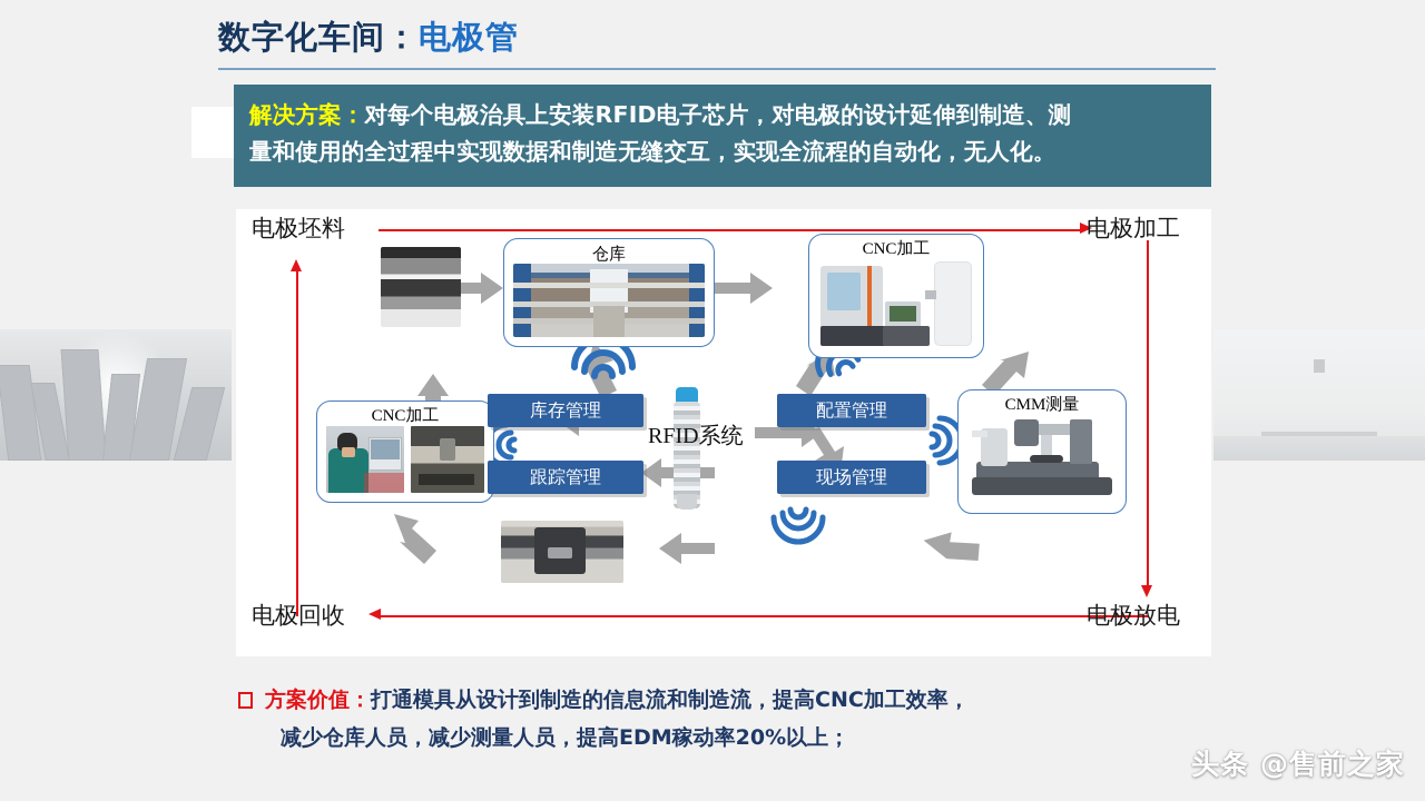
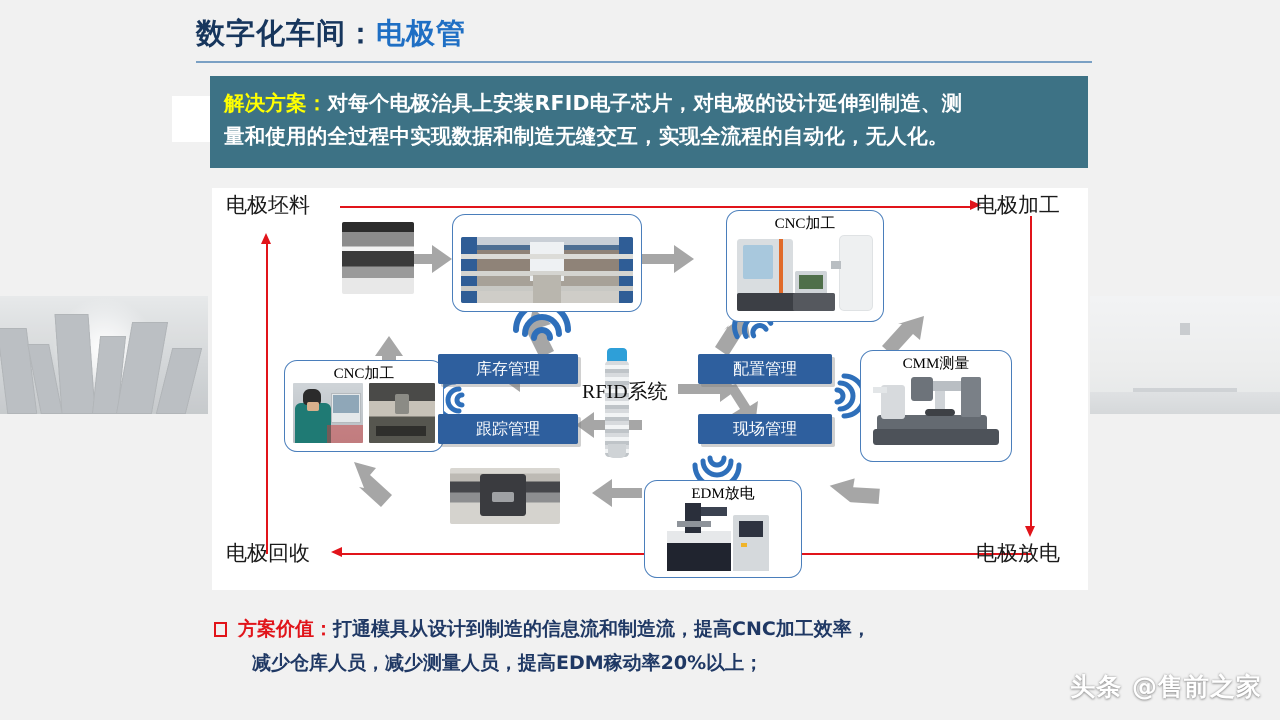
  数字化车间：电极管
  解决方案：对每个电极治具上安装RFID电子芯片，对电极的设计延伸到制造、测
  量和使用的全过程中实现数据和制造无缝交互，实现全流程的自动化，无人化。
  电极坯料
  电极加工
  电极回收
  电极放电
- 仓库
  CNC加工
  CMM测量
+ EDM放电
  CNC加工
  库存管理
  跟踪管理
  配置管理
  现场管理
  RFID系统
  方案价值：打通模具从设计到制造的信息流和制造流，提高CNC加工效率，
  减少仓库人员，减少测量人员，提高EDM稼动率20%以上；
  头条 @售前之家
